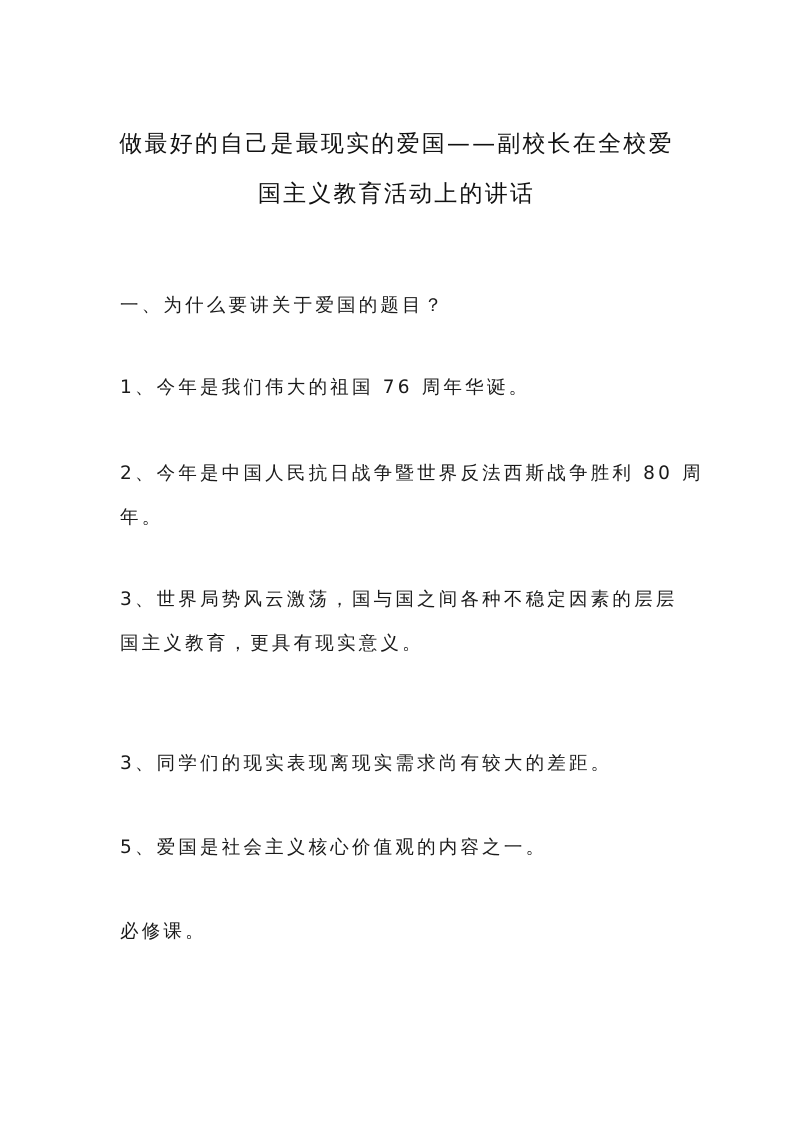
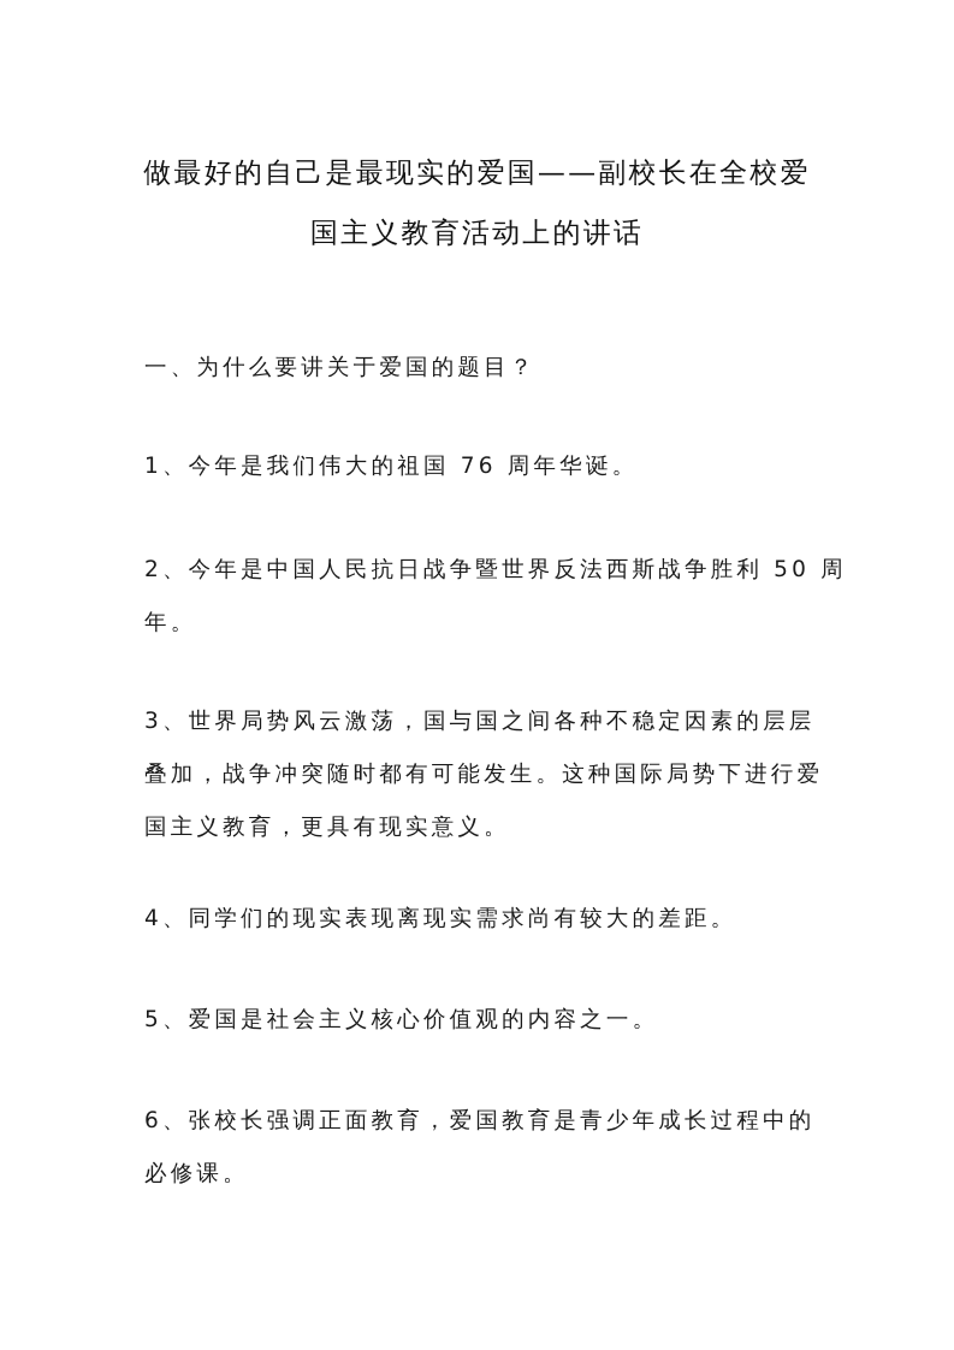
  做最好的自己是最现实的爱国——副校长在全校爱
  国主义教育活动上的讲话
  一、为什么要讲关于爱国的题目？
  1、今年是我们伟大的祖国 76 周年华诞。
- 2、今年是中国人民抗日战争暨世界反法西斯战争胜利 80 周
+ 2、今年是中国人民抗日战争暨世界反法西斯战争胜利 50 周
  年。
  3、世界局势风云激荡，国与国之间各种不稳定因素的层层
+ 叠加，战争冲突随时都有可能发生。这种国际局势下进行爱
  国主义教育，更具有现实意义。
- 3、同学们的现实表现离现实需求尚有较大的差距。
+ 4、同学们的现实表现离现实需求尚有较大的差距。
  5、爱国是社会主义核心价值观的内容之一。
+ 6、张校长强调正面教育，爱国教育是青少年成长过程中的
  必修课。
